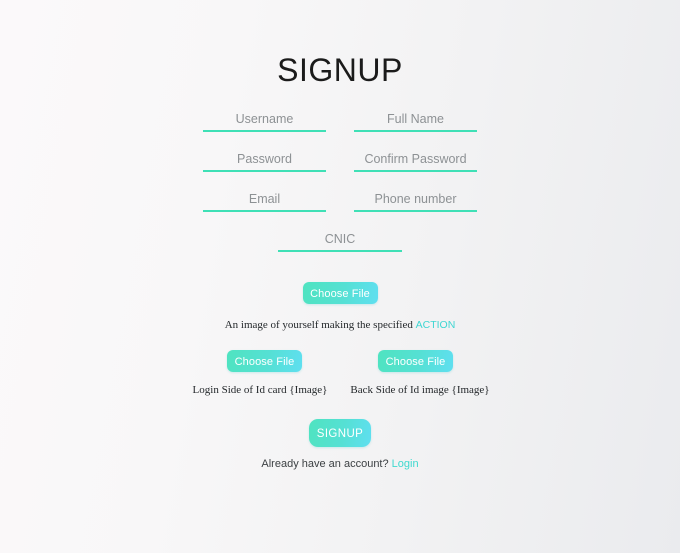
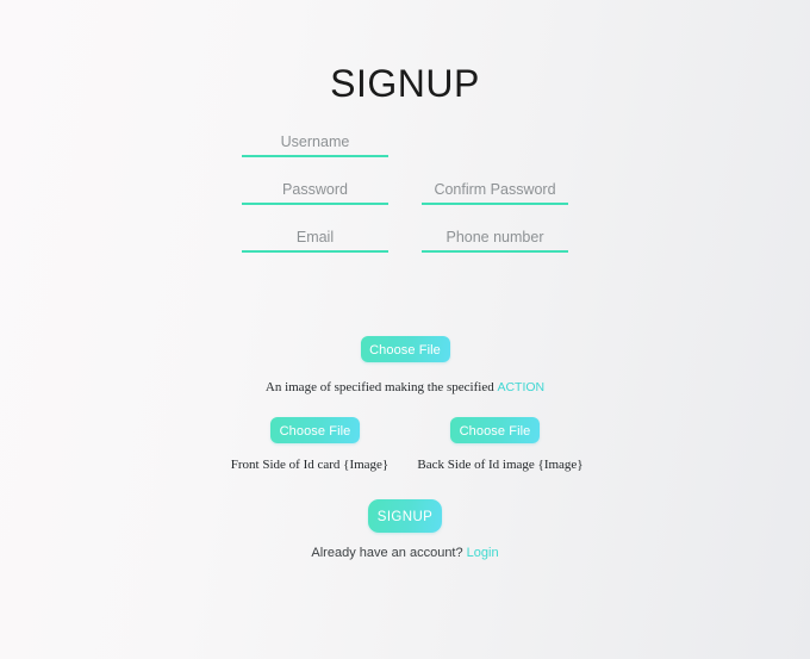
  SIGNUP
  Username
- Full Name
  Password
  Confirm Password
  Email
  Phone number
- CNIC
  Choose File
- An image of yourself making the specified ACTION
+ An image of specified making the specified ACTION
  Choose File
  Choose File
- Login Side of Id card {Image}
+ Front Side of Id card {Image}
  Back Side of Id image {Image}
  SIGNUP
  Already have an account? Login
